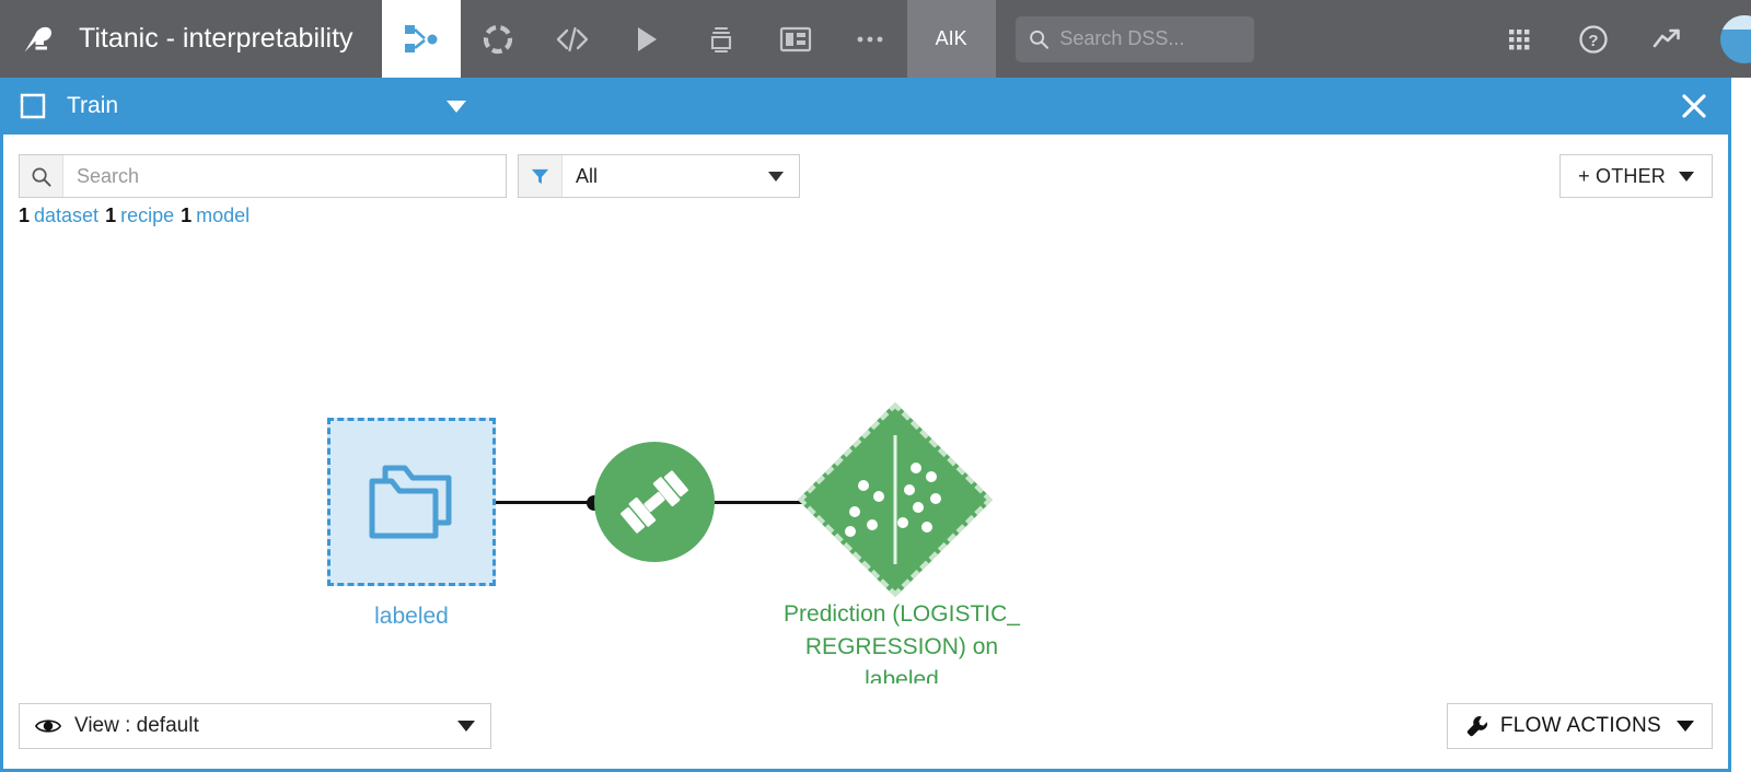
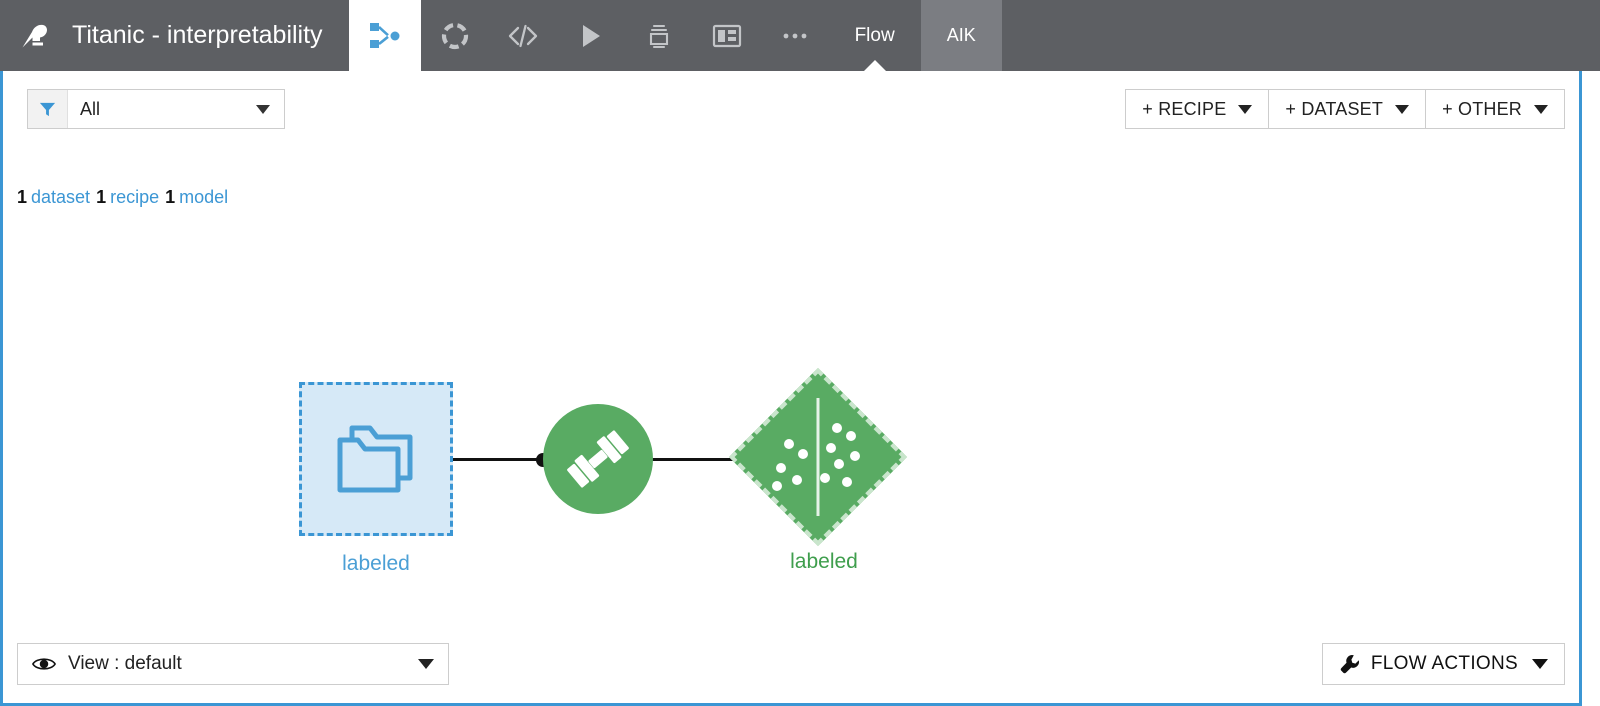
  Titanic - interpretability
+ Flow
  AIK
- Search DSS...
- ?
- Train
- Search
  All
+ + RECIPE
+ + DATASET
  + OTHER
  1 dataset 1 recipe 1 model
  labeled
- Prediction (LOGISTIC_
- REGRESSION) on
  labeled
  View : default
  FLOW ACTIONS
